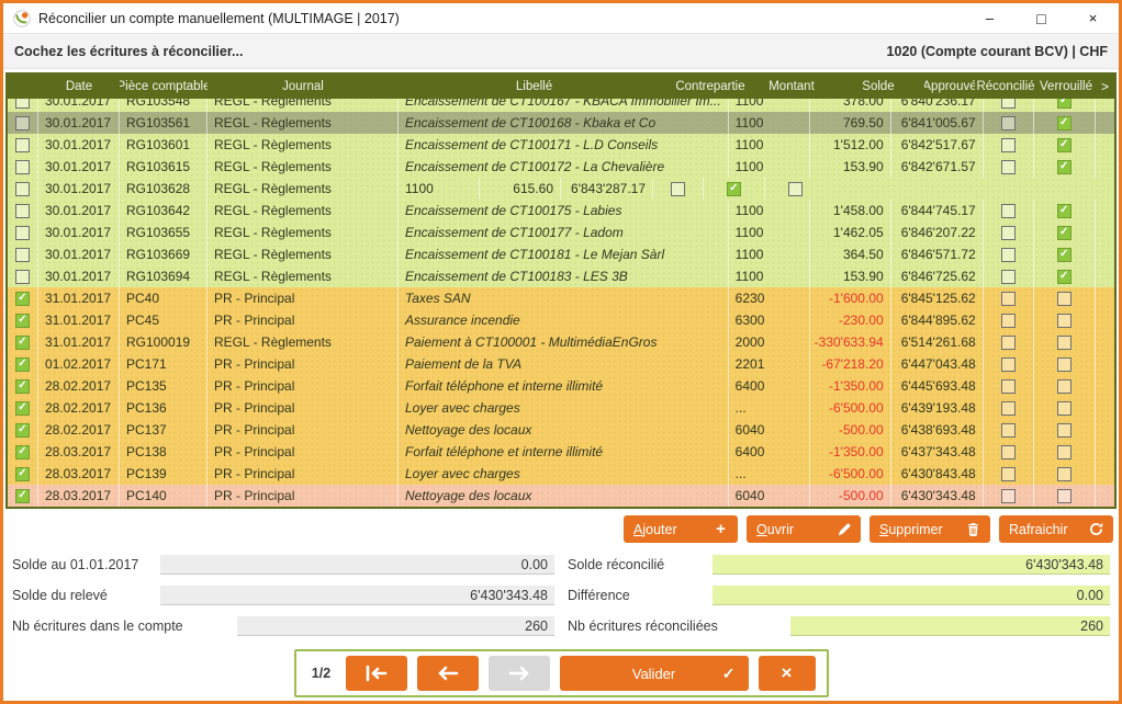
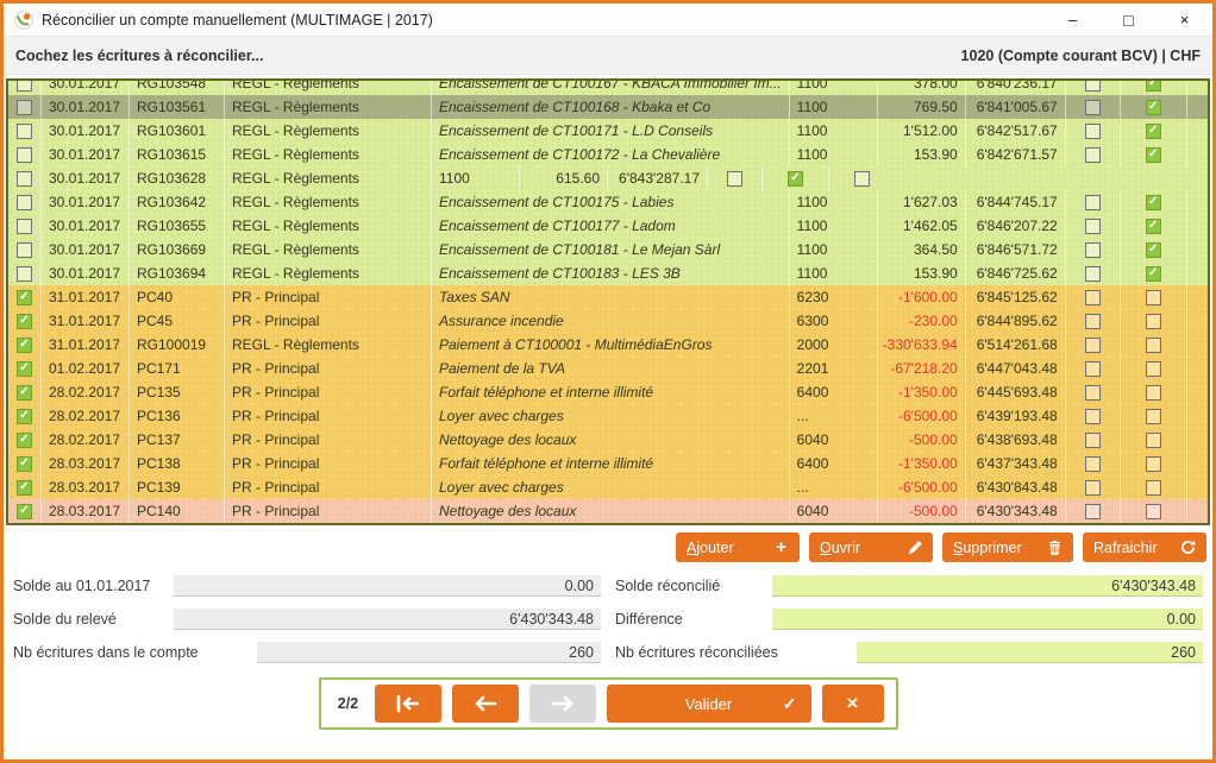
  Réconcilier un compte manuellement (MULTIMAGE | 2017)
  –
  □
  ×
  Cochez les écritures à réconcilier...
  1020 (Compte courant BCV) | CHF
- Date
- Pièce comptable
- Journal
- Libellé
- Contrepartie
- Montant
- Solde
- Approuvé
- Réconcilié
- Verrouillé
- >
  30.01.2017
  RG103548
  REGL - Règlements
  Encaissement de CT100167 - KBACA Immobilier Im...
  1100
  378.00
  6'840'236.17
  ✓
  30.01.2017
  RG103561
  REGL - Règlements
  Encaissement de CT100168 - Kbaka et Co
  1100
  769.50
  6'841'005.67
  ✓
  30.01.2017
  RG103601
  REGL - Règlements
  Encaissement de CT100171 - L.D Conseils
  1100
  1'512.00
  6'842'517.67
  ✓
  30.01.2017
  RG103615
  REGL - Règlements
  Encaissement de CT100172 - La Chevalière
  1100
  153.90
  6'842'671.57
  ✓
  30.01.2017
  RG103628
  REGL - Règlements
  1100
  615.60
  6'843'287.17
  ✓
  30.01.2017
  RG103642
  REGL - Règlements
  Encaissement de CT100175 - Labies
  1100
- 1'458.00
+ 1'627.03
  6'844'745.17
  ✓
  30.01.2017
  RG103655
  REGL - Règlements
  Encaissement de CT100177 - Ladom
  1100
  1'462.05
  6'846'207.22
  ✓
  30.01.2017
  RG103669
  REGL - Règlements
  Encaissement de CT100181 - Le Mejan Sàrl
  1100
  364.50
  6'846'571.72
  ✓
  30.01.2017
  RG103694
  REGL - Règlements
  Encaissement de CT100183 - LES 3B
  1100
  153.90
  6'846'725.62
  ✓
  ✓
  31.01.2017
  PC40
  PR - Principal
  Taxes SAN
  6230
  -1'600.00
  6'845'125.62
  ✓
  31.01.2017
  PC45
  PR - Principal
  Assurance incendie
  6300
  -230.00
  6'844'895.62
  ✓
  31.01.2017
  RG100019
  REGL - Règlements
  Paiement à CT100001 - MultimédiaEnGros
  2000
  -330'633.94
  6'514'261.68
  ✓
  01.02.2017
  PC171
  PR - Principal
  Paiement de la TVA
  2201
  -67'218.20
  6'447'043.48
  ✓
  28.02.2017
  PC135
  PR - Principal
  Forfait téléphone et interne illimité
  6400
  -1'350.00
  6'445'693.48
  ✓
  28.02.2017
  PC136
  PR - Principal
  Loyer avec charges
  ...
  -6'500.00
  6'439'193.48
  ✓
  28.02.2017
  PC137
  PR - Principal
  Nettoyage des locaux
  6040
  -500.00
  6'438'693.48
  ✓
  28.03.2017
  PC138
  PR - Principal
  Forfait téléphone et interne illimité
  6400
  -1'350.00
  6'437'343.48
  ✓
  28.03.2017
  PC139
  PR - Principal
  Loyer avec charges
  ...
  -6'500.00
  6'430'843.48
  ✓
  28.03.2017
  PC140
  PR - Principal
  Nettoyage des locaux
  6040
  -500.00
  6'430'343.48
  Ajouter
  +
  Ouvrir
  Supprimer
  Rafraichir
  Solde au 01.01.2017
  0.00
  Solde du relevé
  6'430'343.48
  Nb écritures dans le compte
  260
  Solde réconcilié
  6'430'343.48
  Différence
  0.00
  Nb écritures réconciliées
  260
- 1/2
+ 2/2
  Valider
  ✓
  ×
